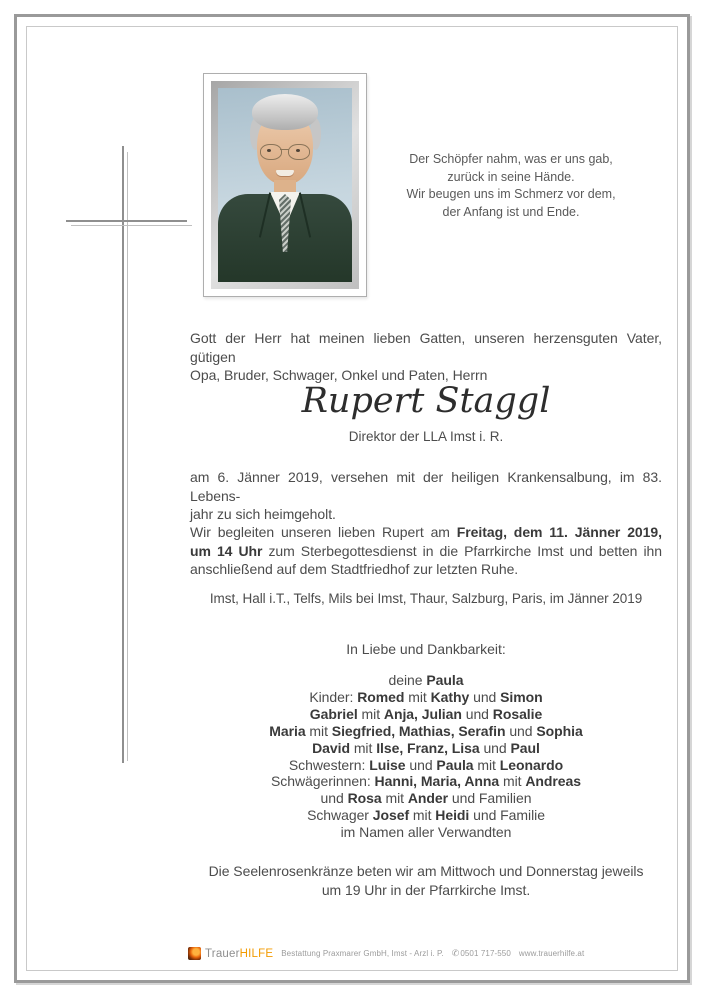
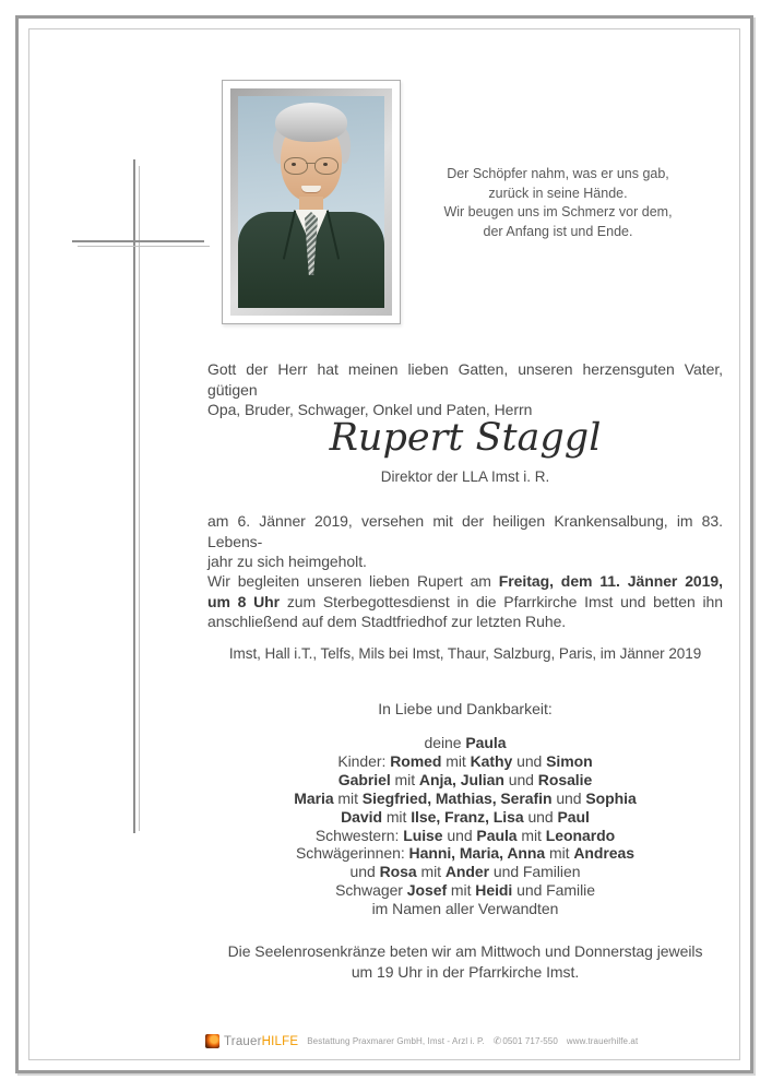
  Der Schöpfer nahm, was er uns gab,
  zurück in seine Hände.
  Wir beugen uns im Schmerz vor dem,
  der Anfang ist und Ende.
  Gott der Herr hat meinen lieben Gatten, unseren herzensguten Vater, gütigen
  Opa, Bruder, Schwager, Onkel und Paten, Herrn
  Rupert Staggl
  Direktor der LLA Imst i. R.
  am 6. Jänner 2019, versehen mit der heiligen Krankensalbung, im 83. Lebens-
  jahr zu sich heimgeholt.
  Wir begleiten unseren lieben Rupert am Freitag, dem 11. Jänner 2019,
- um 14 Uhr zum Sterbegottesdienst in die Pfarrkirche Imst und betten ihn
+ um 8 Uhr zum Sterbegottesdienst in die Pfarrkirche Imst und betten ihn
  anschließend auf dem Stadtfriedhof zur letzten Ruhe.
  Imst, Hall i.T., Telfs, Mils bei Imst, Thaur, Salzburg, Paris, im Jänner 2019
  In Liebe und Dankbarkeit:
  deine Paula
  Kinder: Romed mit Kathy und Simon
  Gabriel mit Anja, Julian und Rosalie
  Maria mit Siegfried, Mathias, Serafin und Sophia
  David mit Ilse, Franz, Lisa und Paul
  Schwestern: Luise und Paula mit Leonardo
  Schwägerinnen: Hanni, Maria, Anna mit Andreas
  und Rosa mit Ander und Familien
  Schwager Josef mit Heidi und Familie
  im Namen aller Verwandten
  Die Seelenrosenkränze beten wir am Mittwoch und Donnerstag jeweils
  um 19 Uhr in der Pfarrkirche Imst.
  TrauerHILFE
  Bestattung Praxmarer GmbH, Imst - Arzl i. P.
  ✆
  0501 717-550
  www.trauerhilfe.at
